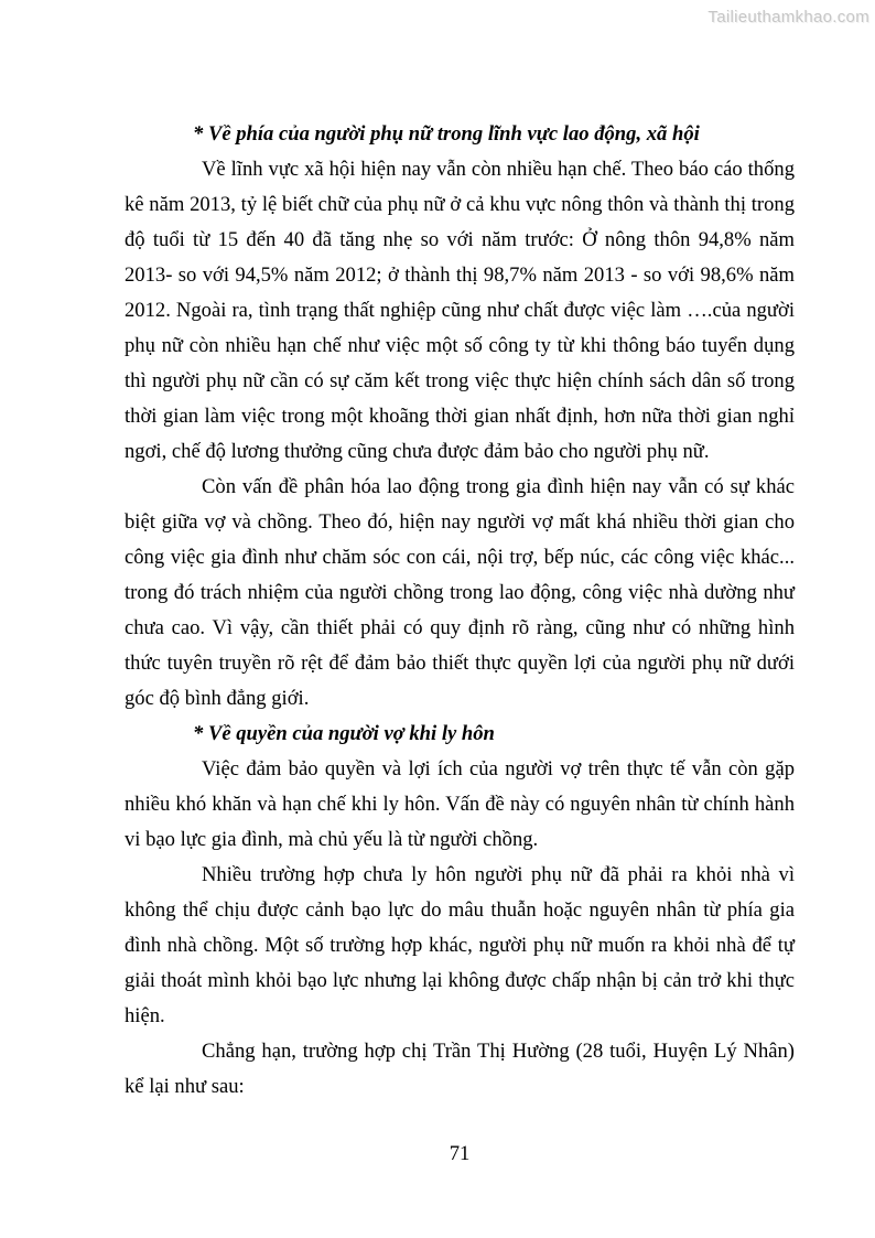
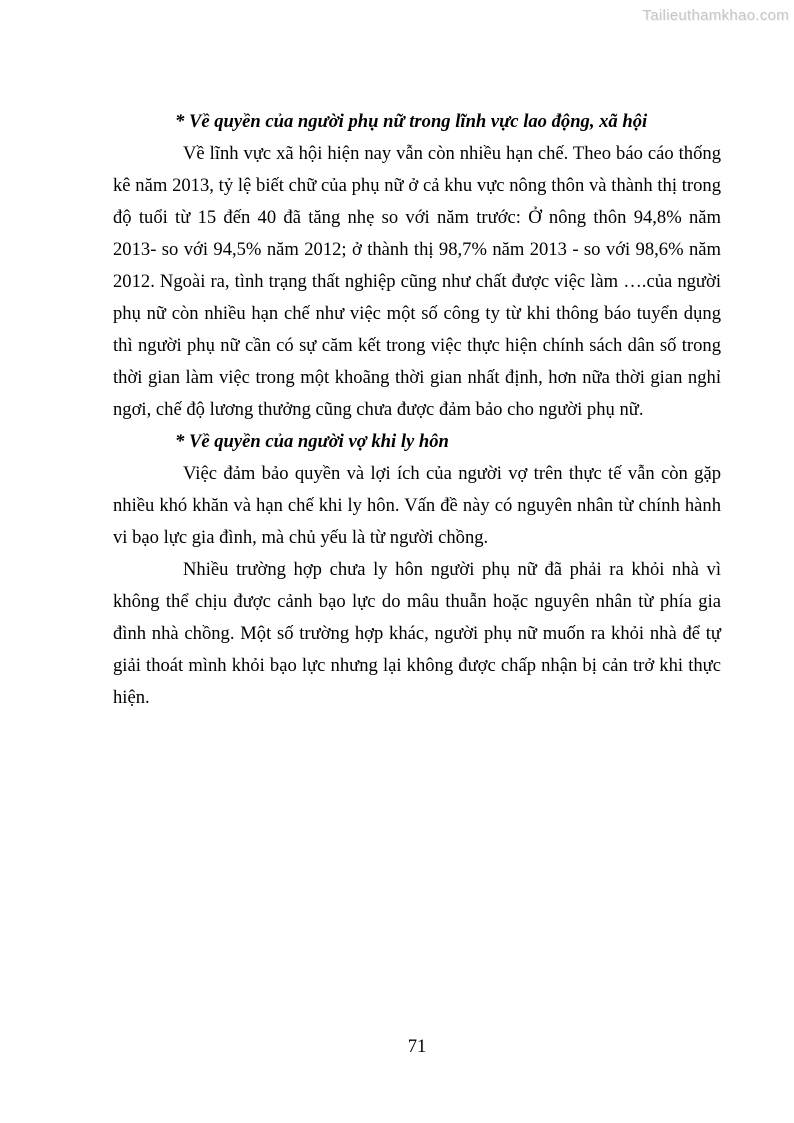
  Tailieuthamkhao.com
- * Về phía của người phụ nữ trong lĩnh vực lao động, xã hội
+ * Về quyền của người phụ nữ trong lĩnh vực lao động, xã hội
  Về lĩnh vực xã hội hiện nay vẫn còn nhiều hạn chế. Theo báo cáo thống kê năm 2013, tỷ lệ biết chữ của phụ nữ ở cả khu vực nông thôn và thành thị trong độ tuổi từ 15 đến 40 đã tăng nhẹ so với năm trước: Ở nông thôn 94,8% năm 2013- so với 94,5% năm 2012; ở thành thị 98,7% năm 2013 - so với 98,6% năm 2012. Ngoài ra, tình trạng thất nghiệp cũng như chất được việc làm ….của người phụ nữ còn nhiều hạn chế như việc một số công ty từ khi thông báo tuyển dụng thì người phụ nữ cần có sự căm kết trong việc thực hiện chính sách dân số trong thời gian làm việc trong một khoãng thời gian nhất định, hơn nữa thời gian nghỉ ngơi, chế độ lương thưởng cũng chưa được đảm bảo cho người phụ nữ.
- Còn vấn đề phân hóa lao động trong gia đình hiện nay vẫn có sự khác biệt giữa vợ và chồng. Theo đó, hiện nay người vợ mất khá nhiều thời gian cho công việc gia đình như chăm sóc con cái, nội trợ, bếp núc, các công việc khác... trong đó trách nhiệm của người chồng trong lao động, công việc nhà dường như chưa cao. Vì vậy, cần thiết phải có quy định rõ ràng, cũng như có những hình thức tuyên truyền rõ rệt để đảm bảo thiết thực quyền lợi của người phụ nữ dưới góc độ bình đẳng giới.
  * Về quyền của người vợ khi ly hôn
  Việc đảm bảo quyền và lợi ích của người vợ trên thực tế vẫn còn gặp nhiều khó khăn và hạn chế khi ly hôn. Vấn đề này có nguyên nhân từ chính hành vi bạo lực gia đình, mà chủ yếu là từ người chồng.
  Nhiều trường hợp chưa ly hôn người phụ nữ đã phải ra khỏi nhà vì không thể chịu được cảnh bạo lực do mâu thuẫn hoặc nguyên nhân từ phía gia đình nhà chồng. Một số trường hợp khác, người phụ nữ muốn ra khỏi nhà để tự giải thoát mình khỏi bạo lực nhưng lại không được chấp nhận bị cản trở khi thực hiện.
- Chẳng hạn, trường hợp chị Trần Thị Hường (28 tuổi, Huyện Lý Nhân) kể lại như sau:
  71
